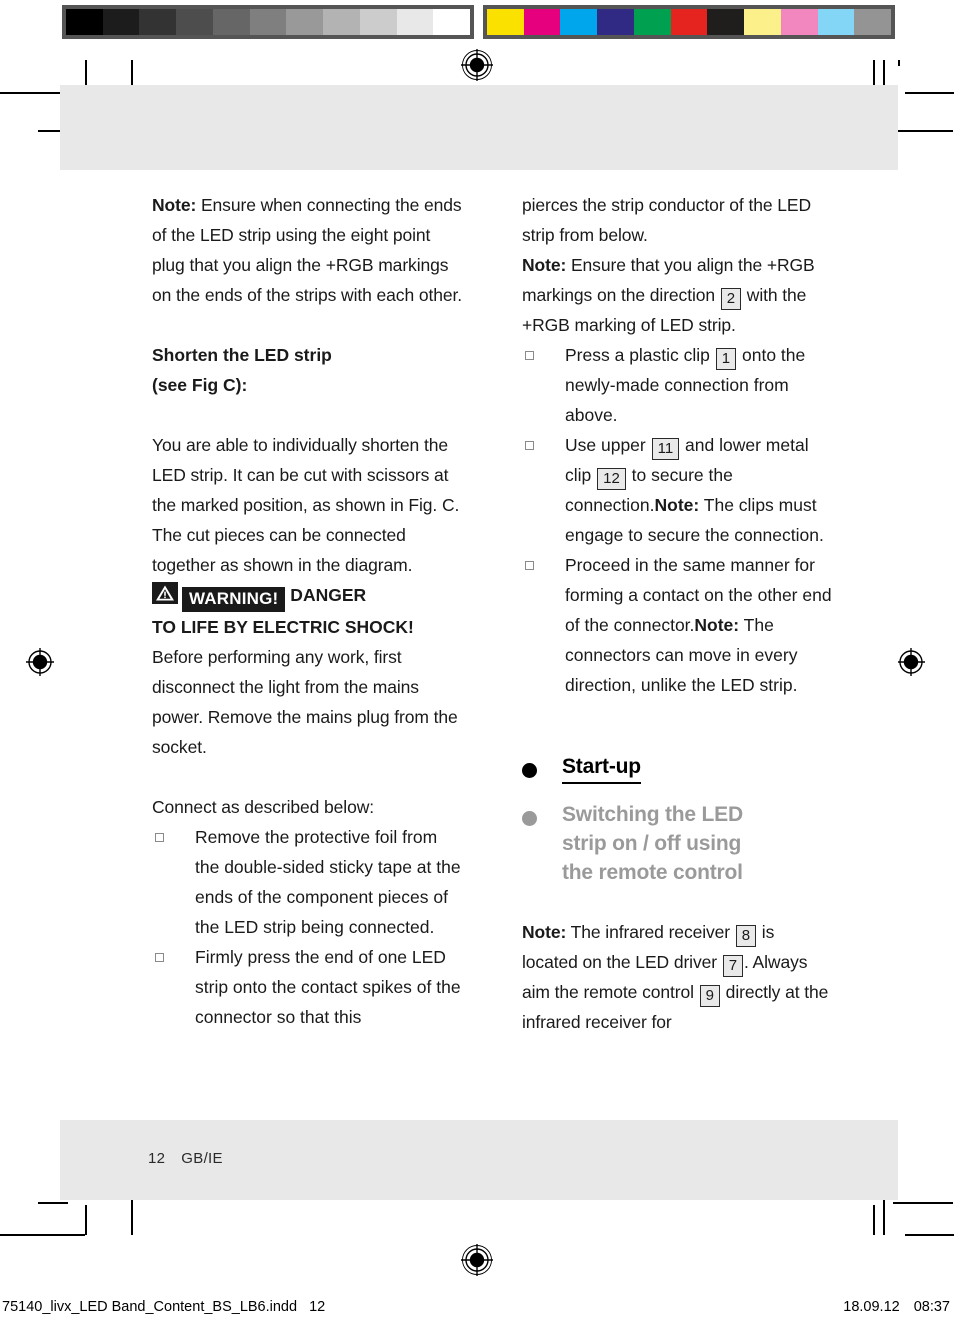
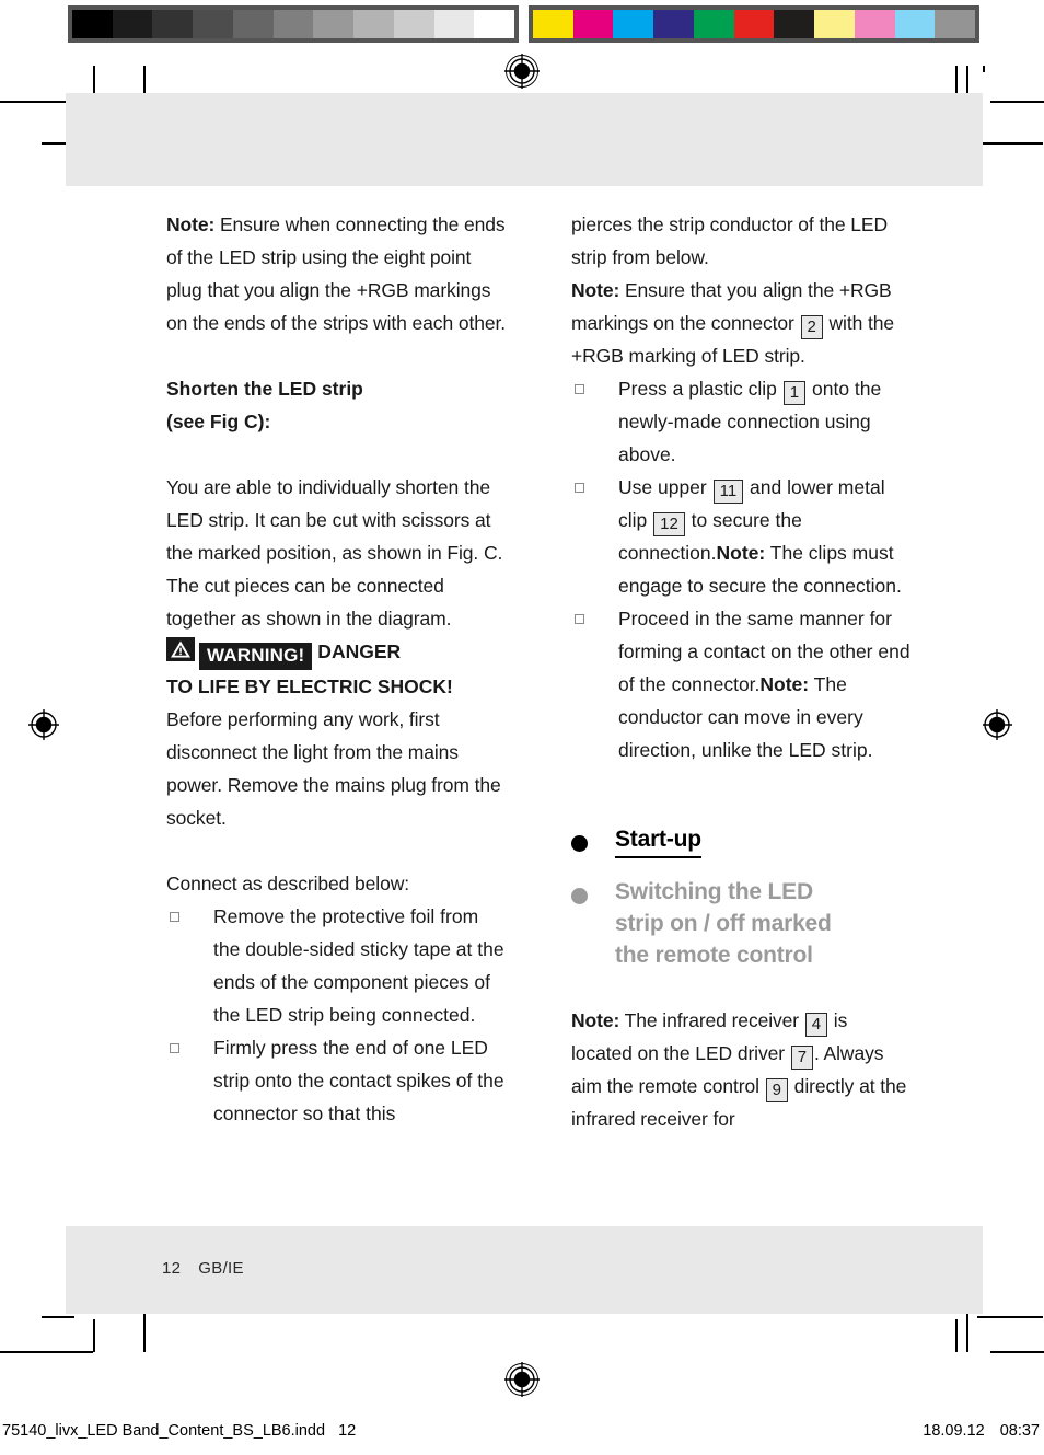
  Note: Ensure when connecting the ends of the LED strip using the eight point plug that you align the +RGB markings on the ends of the strips with each other.
  Shorten the LED strip
  (see Fig C):
  You are able to individually shorten the LED strip. It can be cut with scissors at the marked position, as shown in Fig. C. The cut pieces can be connected together as shown in the diagram.
  WARNING! DANGER
  TO LIFE BY ELECTRIC SHOCK!
  Before performing any work, first disconnect the light from the mains power. Remove the mains plug from the socket.
  Connect as described below:
  Remove the protective foil from the double-sided sticky tape at the ends of the component pieces of the LED strip being connected.
  Firmly press the end of one LED strip onto the contact spikes of the connector so that this
  pierces the strip conductor of the LED strip from below.
- Note: Ensure that you align the +RGB markings on the direction 2 with the +RGB marking of LED strip.
+ Note: Ensure that you align the +RGB markings on the connector 2 with the +RGB marking of LED strip.
- Press a plastic clip 1 onto the newly-made connection from above.
+ Press a plastic clip 1 onto the newly-made connection using above.
  Use upper 11 and lower metal clip 12 to secure the connection.Note: The clips must engage to secure the connection.
- Proceed in the same manner for forming a contact on the other end of the connector.Note: The connectors can move in every direction, unlike the LED strip.
+ Proceed in the same manner for forming a contact on the other end of the connector.Note: The conductor can move in every direction, unlike the LED strip.
  Start-up
  Switching the LED
- strip on / off using
+ strip on / off marked
  the remote control
- Note: The infrared receiver 8 is located on the LED driver 7 . Always aim the remote control 9 directly at the infrared receiver for
+ Note: The infrared receiver 4 is located on the LED driver 7 . Always aim the remote control 9 directly at the infrared receiver for
  12 GB/IE
  75140_livx_LED Band_Content_BS_LB6.indd 12
  18.09.12 08:37
